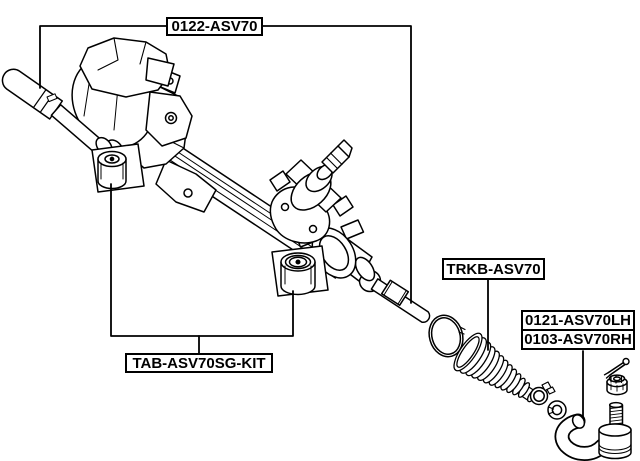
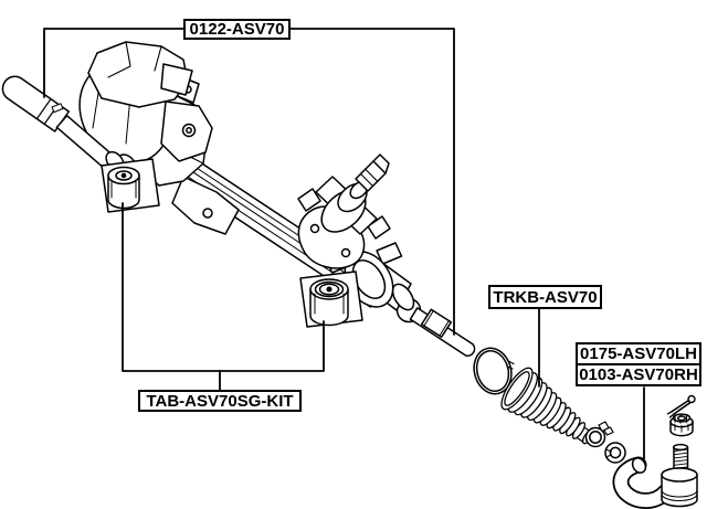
  0122-ASV70
  TRKB-ASV70
- 0121-ASV70LH
+ 0175-ASV70LH
  0103-ASV70RH
  TAB-ASV70SG-KIT
